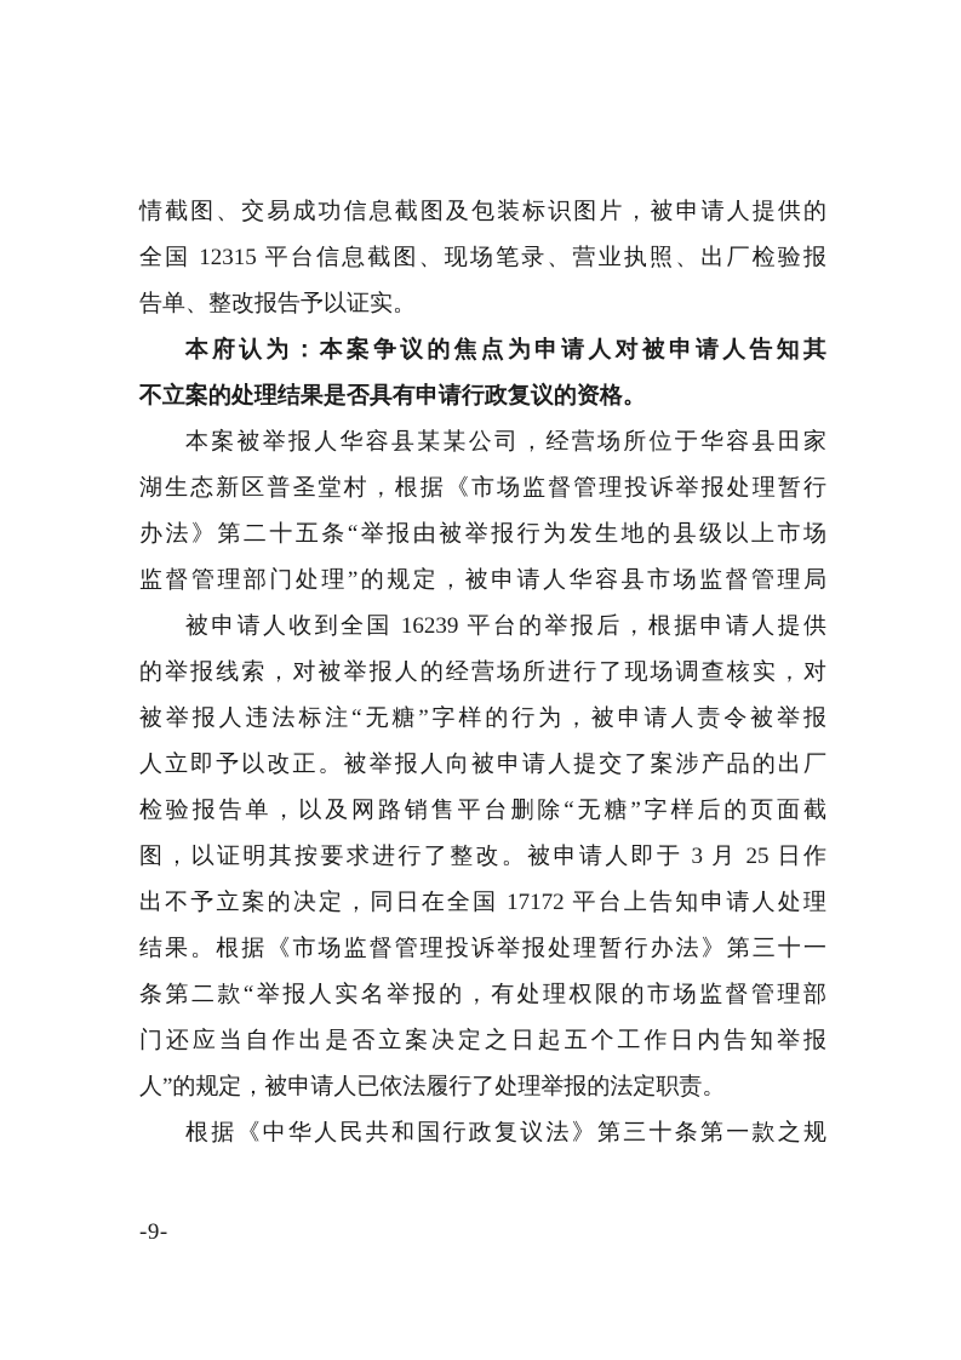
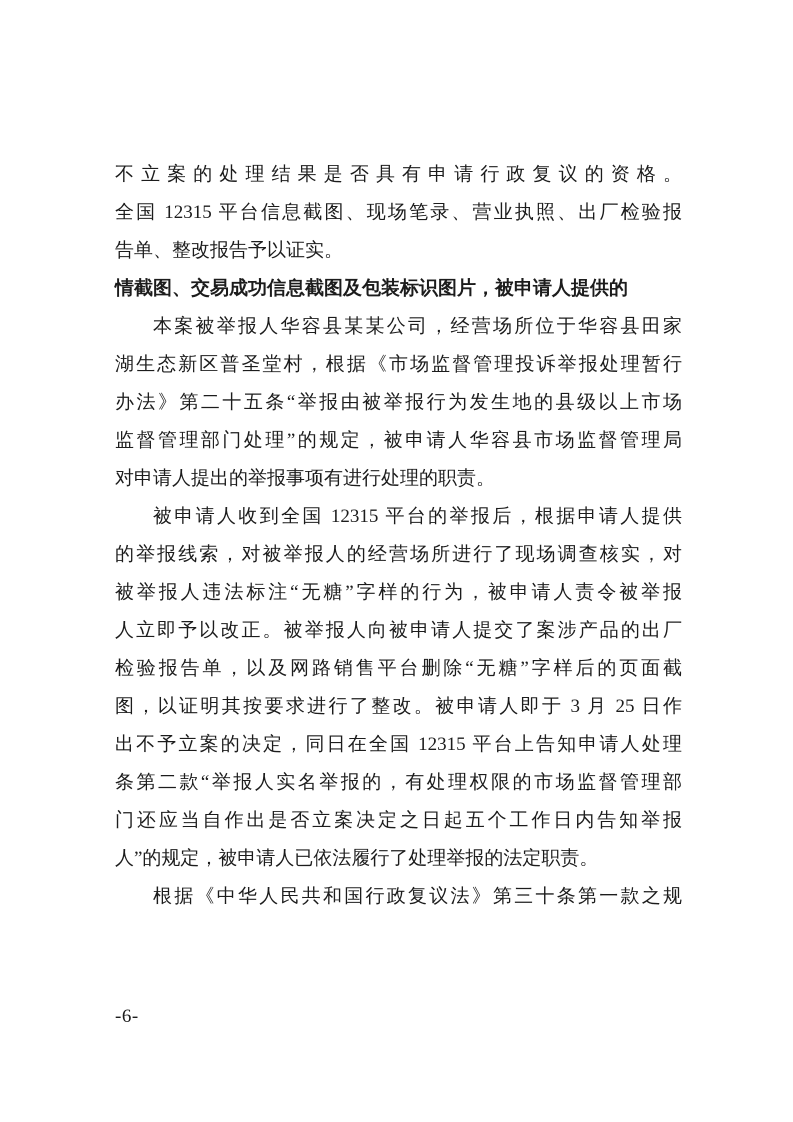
- 情截图、交易成功信息截图及包装标识图片，被申请人提供的
+ 不立案的处理结果是否具有申请行政复议的资格。
  全国 12315 平台信息截图、现场笔录、营业执照、出厂检验报
  告单、整改报告予以证实。
- 本府认为：本案争议的焦点为申请人对被申请人告知其
- 不立案的处理结果是否具有申请行政复议的资格。
+ 情截图、交易成功信息截图及包装标识图片，被申请人提供的
  本案被举报人华容县某某公司，经营场所位于华容县田家
  湖生态新区普圣堂村，根据《市场监督管理投诉举报处理暂行
  办法》第二十五条“举报由被举报行为发生地的县级以上市场
  监督管理部门处理”的规定，被申请人华容县市场监督管理局
+ 对申请人提出的举报事项有进行处理的职责。
- 被申请人收到全国 16239 平台的举报后，根据申请人提供
+ 被申请人收到全国 12315 平台的举报后，根据申请人提供
  的举报线索，对被举报人的经营场所进行了现场调查核实，对
  被举报人违法标注“无糖”字样的行为，被申请人责令被举报
  人立即予以改正。被举报人向被申请人提交了案涉产品的出厂
  检验报告单，以及网路销售平台删除“无糖”字样后的页面截
  图，以证明其按要求进行了整改。被申请人即于 3 月 25 日作
- 出不予立案的决定，同日在全国 17172 平台上告知申请人处理
+ 出不予立案的决定，同日在全国 12315 平台上告知申请人处理
- 结果。根据《市场监督管理投诉举报处理暂行办法》第三十一
  条第二款“举报人实名举报的，有处理权限的市场监督管理部
  门还应当自作出是否立案决定之日起五个工作日内告知举报
  人”的规定，被申请人已依法履行了处理举报的法定职责。
  根据《中华人民共和国行政复议法》第三十条第一款之规
- -9-
+ -6-
